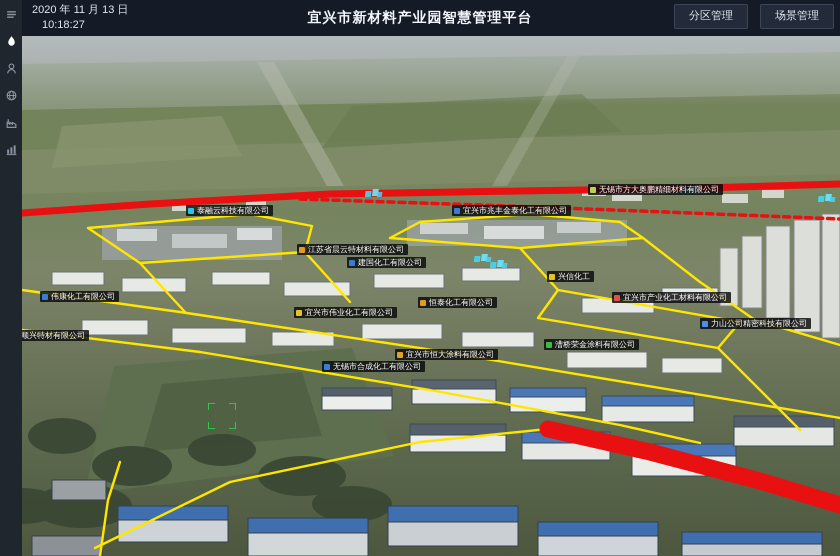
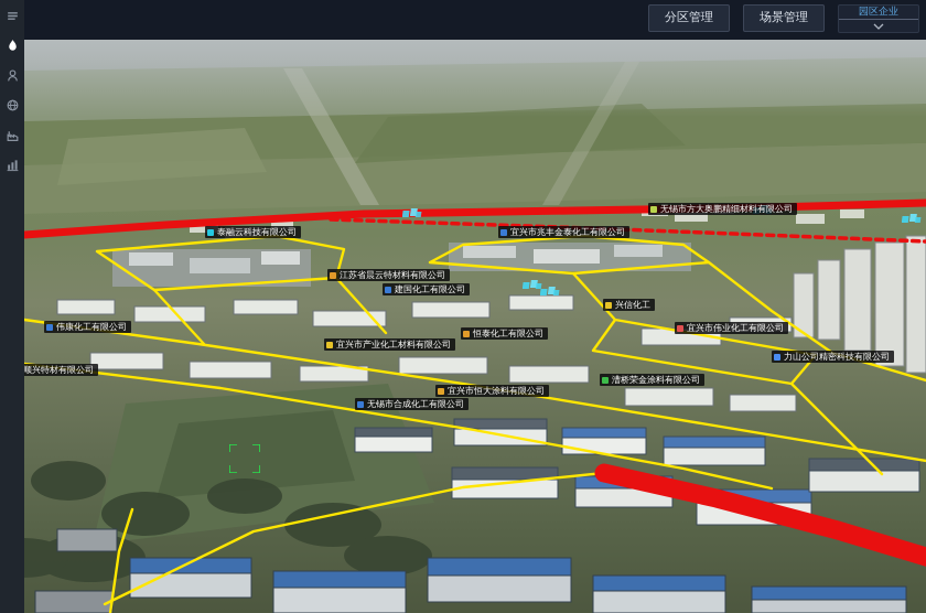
  泰融云科技有限公司
  宜兴市兆丰金泰化工有限公司
  江苏省晨云特材料有限公司
  建国化工有限公司
  无锡市方大奥鹏精细材料有限公司
  兴信化工
- 宜兴市产业化工材料有限公司
+ 宜兴市伟业化工有限公司
  恒泰化工有限公司
- 宜兴市伟业化工有限公司
+ 宜兴市产业化工材料有限公司
  伟康化工有限公司
  顺兴特材有限公司
  力山公司精密科技有限公司
  宜兴市恒大涂料有限公司
  无锡市合成化工有限公司
  漕桥荣金涂料有限公司
- 2020 年 11 月 13 日
- 10:18:27
- 宜兴市新材料产业园智慧管理平台
  分区管理
  场景管理
+ 园区企业
